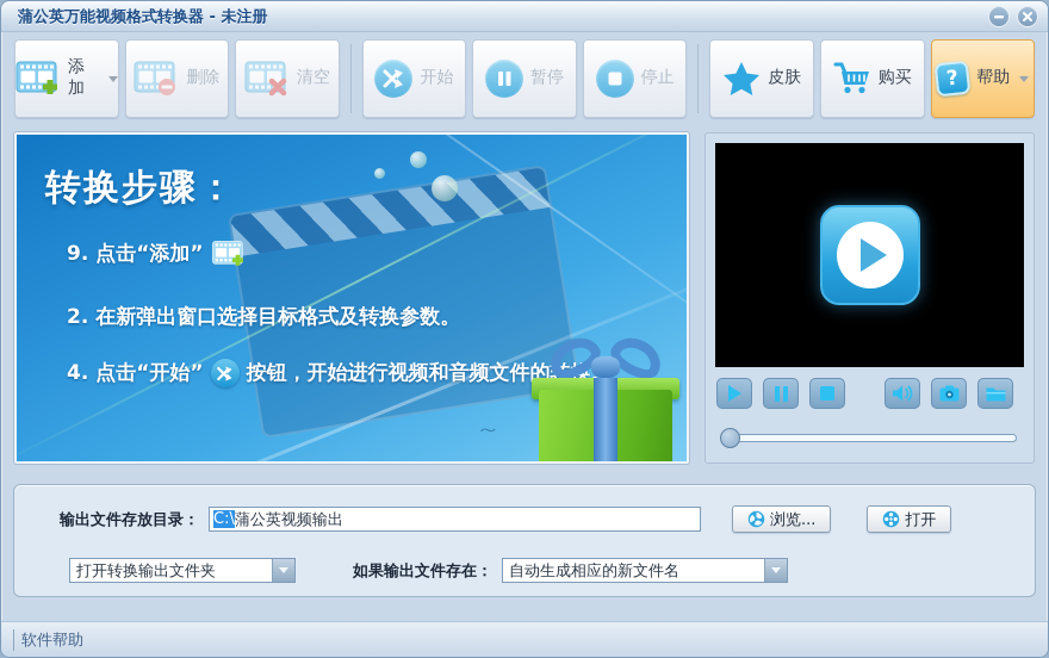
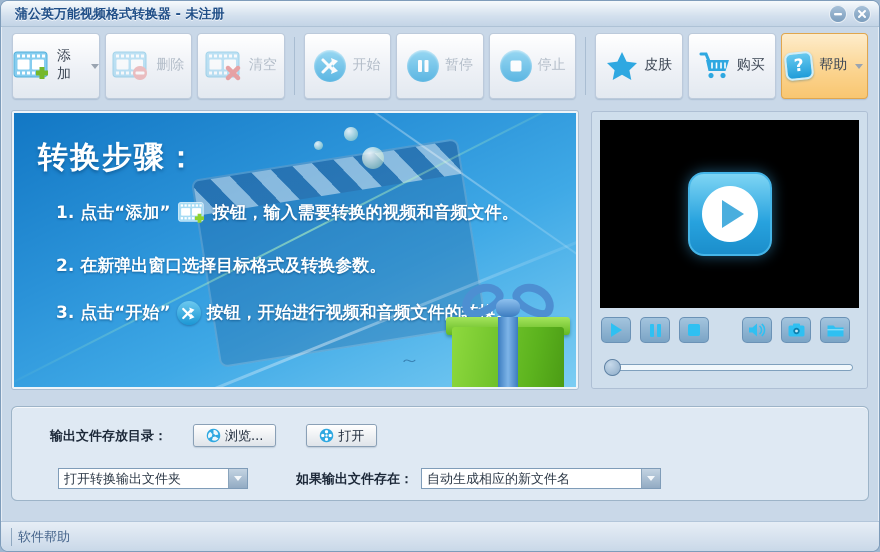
  蒲公英万能视频格式转换器 - 未注册
  添加
  删除
  清空
  开始
  暂停
  停止
  皮肤
  购买
  帮助
  转换步骤：
- 9. 点击“添加”
+ 1. 点击“添加”
+ 按钮，输入需要转换的视频和音频文件。
  2. 在新弹出窗口选择目标格式及转换参数。
- 4. 点击“开始”
+ 3. 点击“开始”
  按钮，开始进行视频和音频文件的转换
  ～
  输出文件存放目录：
- C:\
- 蒲公英视频输出
  浏览...
  打开
  打开转换输出文件夹
  如果输出文件存在：
  自动生成相应的新文件名
  软件帮助
